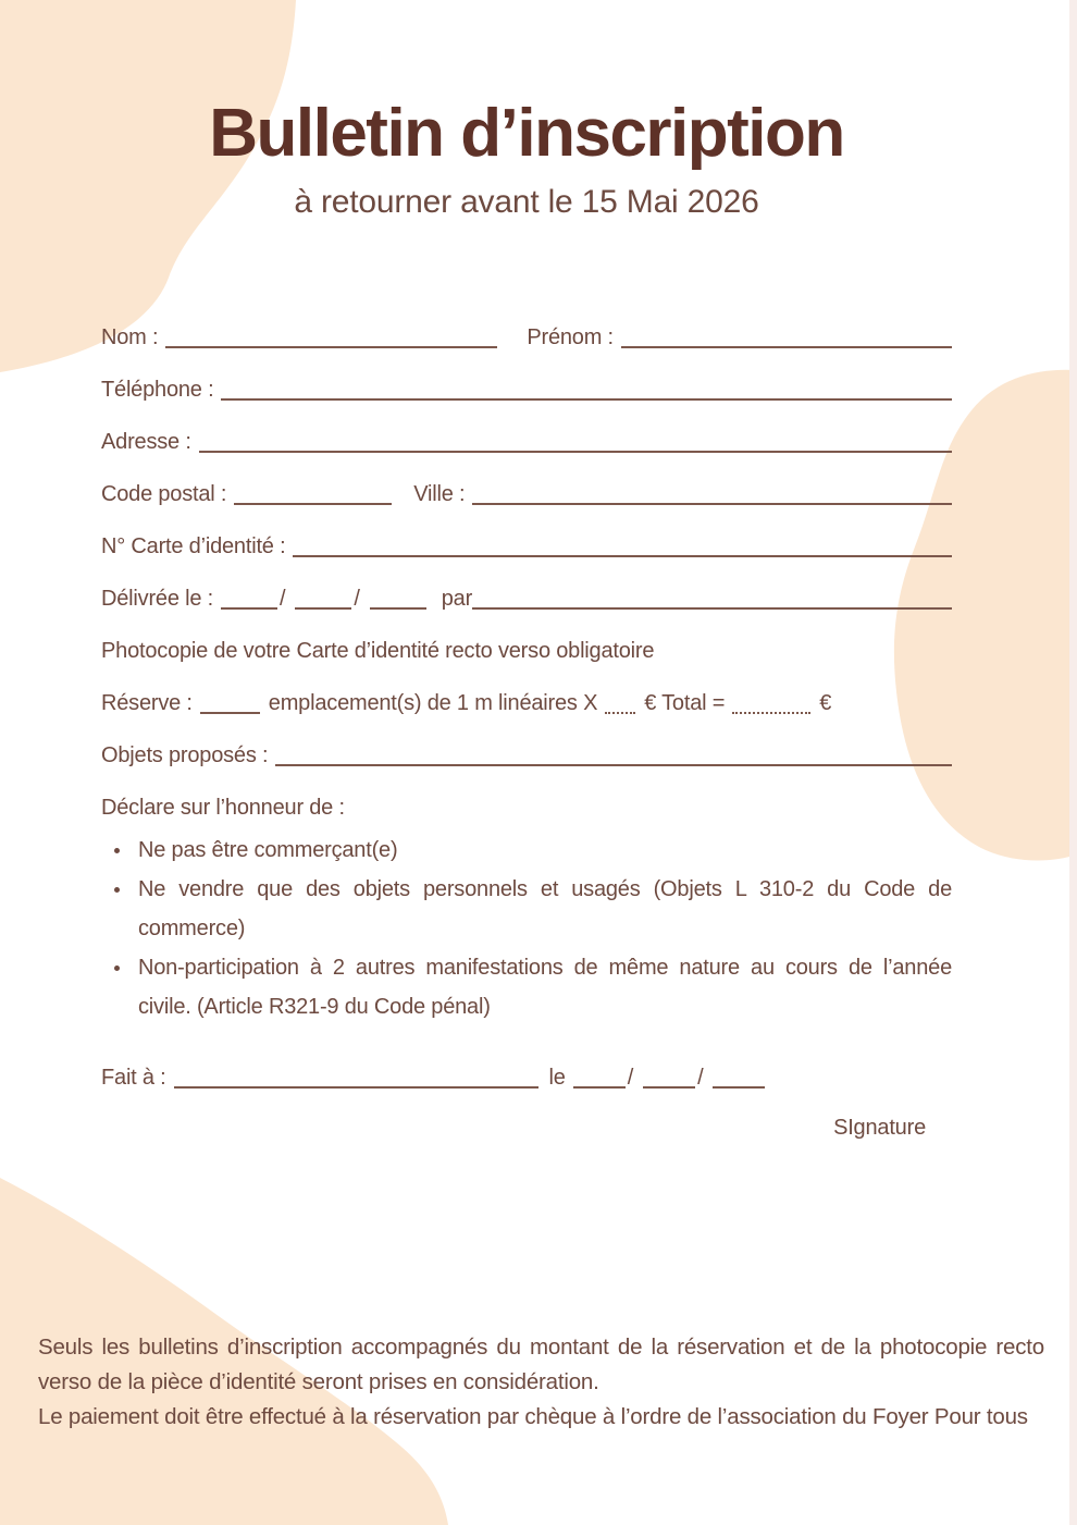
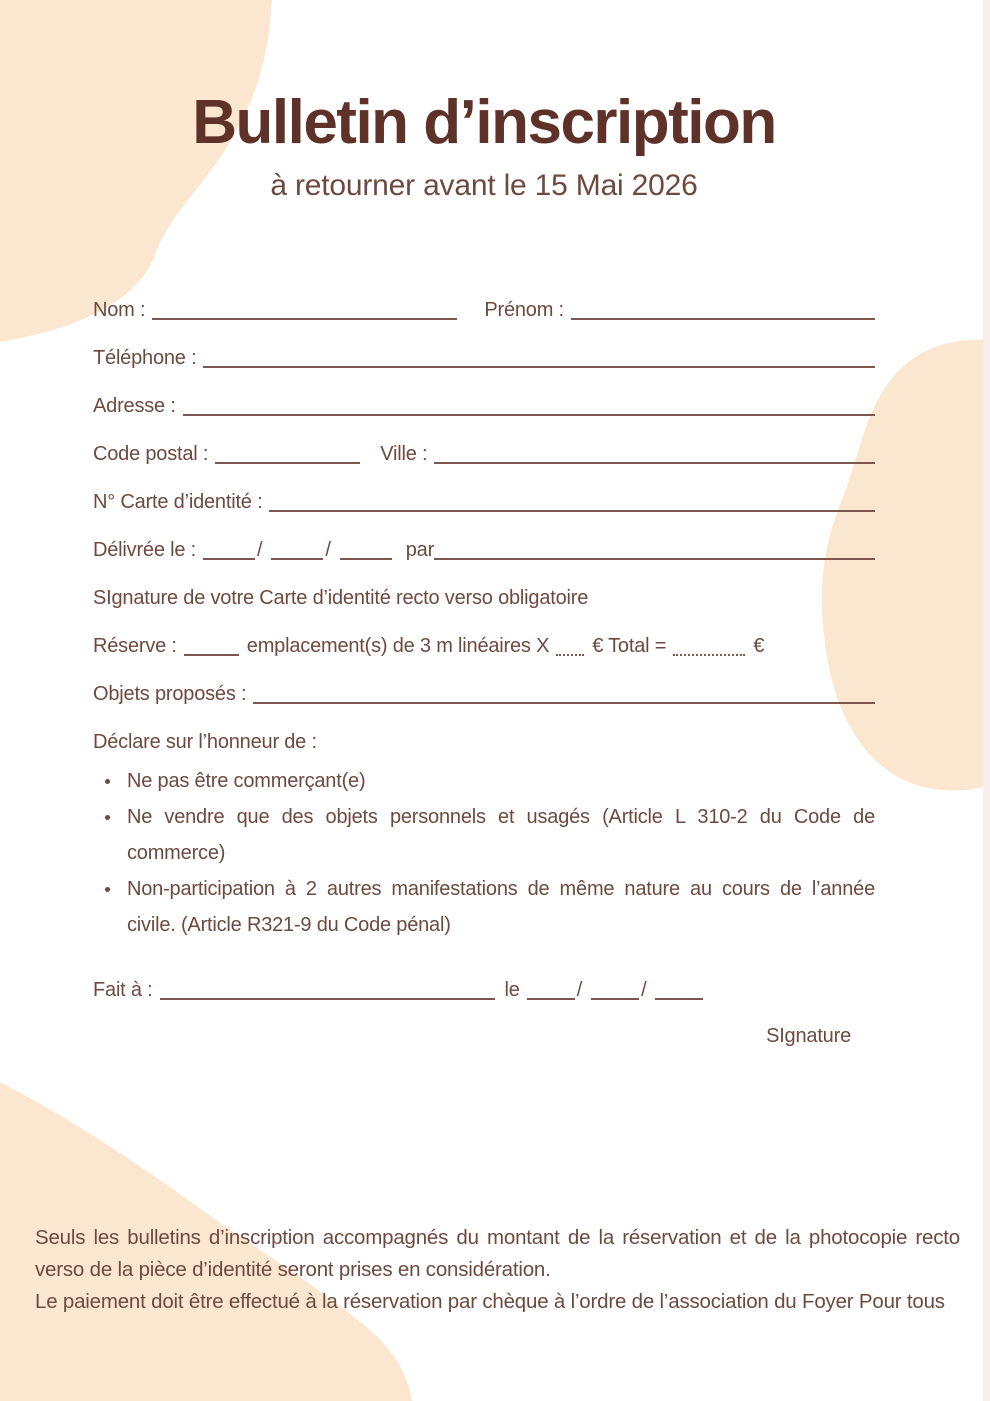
  Bulletin d’inscription
  à retourner avant le 15 Mai 2026
  Nom :
  Prénom :
  Téléphone :
  Adresse :
  Code postal :
  Ville :
  N° Carte d’identité :
  Délivrée le :
  /
  /
  par
- Photocopie de votre Carte d’identité recto verso obligatoire
+ SIgnature de votre Carte d’identité recto verso obligatoire
  Réserve :
- emplacement(s) de 1 m linéaires X
+ emplacement(s) de 3 m linéaires X
  € Total =
  €
  Objets proposés :
  Déclare sur l’honneur de :
  Ne pas être commerçant(e)
- Ne vendre que des objets personnels et usagés (Objets L 310-2 du Code de commerce)
+ Ne vendre que des objets personnels et usagés (Article L 310-2 du Code de commerce)
  Non-participation à 2 autres manifestations de même nature au cours de l’année civile. (Article R321-9 du Code pénal)
  Fait à :
  le
  /
  /
  SIgnature
  Seuls les bulletins d’inscription accompagnés du montant de la réservation et de la photocopie recto verso de la pièce d’identité seront prises en considération.
  Le paiement doit être effectué à la réservation par chèque à l’ordre de l’association du Foyer Pour tous
